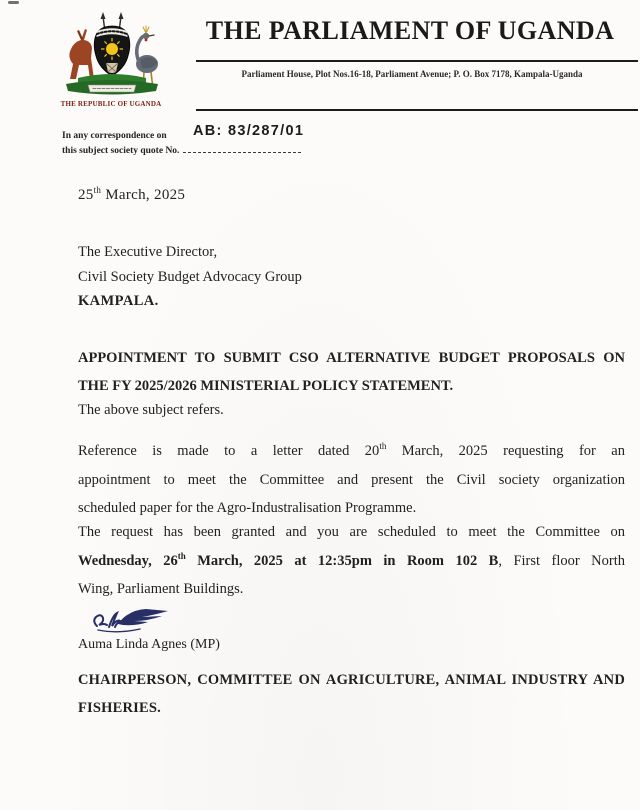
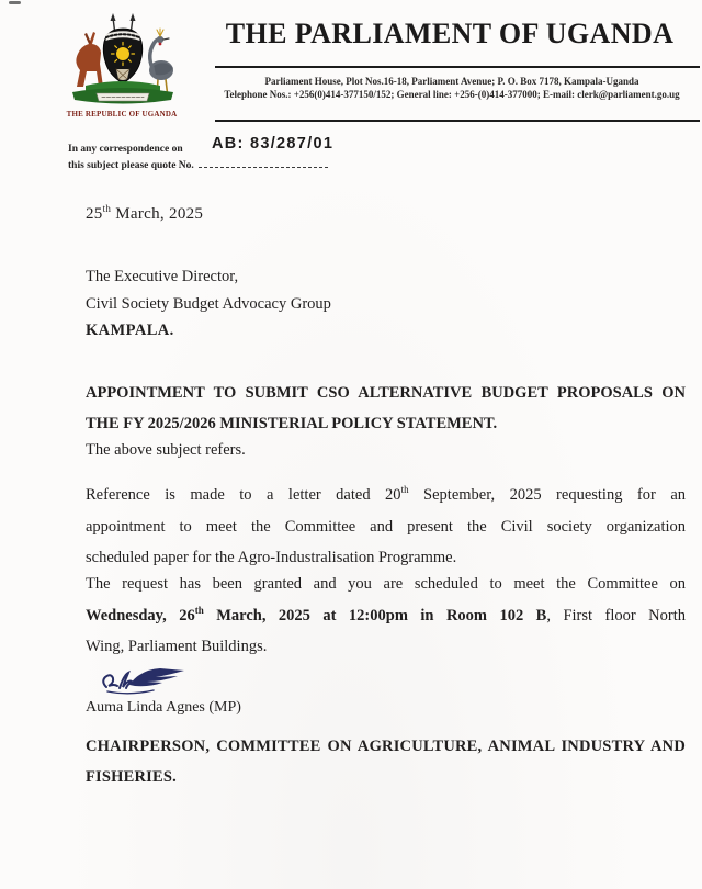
  THE REPUBLIC OF UGANDA
  THE PARLIAMENT OF UGANDA
  Parliament House, Plot Nos.16-18, Parliament Avenue; P. O. Box 7178, Kampala-Uganda
+ Telephone Nos.: +256(0)414-377150/152; General line: +256-(0)414-377000; E-mail: clerk@parliament.go.ug
  In any correspondence on
- this subject society quote No.
+ this subject please quote No.
  AB: 83/287/01
  25th March, 2025
  The Executive Director,
  Civil Society Budget Advocacy Group
  KAMPALA.
  APPOINTMENT TO SUBMIT CSO ALTERNATIVE BUDGET PROPOSALS ON
  THE FY 2025/2026 MINISTERIAL POLICY STATEMENT.
  The above subject refers.
- Reference is made to a letter dated 20th March, 2025 requesting for an
+ Reference is made to a letter dated 20th September, 2025 requesting for an
  appointment to meet the Committee and present the Civil society organization
  scheduled paper for the Agro-Industralisation Programme.
  The request has been granted and you are scheduled to meet the Committee on
- Wednesday, 26th March, 2025 at 12:35pm in Room 102 B, First floor North
+ Wednesday, 26th March, 2025 at 12:00pm in Room 102 B, First floor North
  Wing, Parliament Buildings.
  Auma Linda Agnes (MP)
  CHAIRPERSON, COMMITTEE ON AGRICULTURE, ANIMAL INDUSTRY AND
  FISHERIES.
